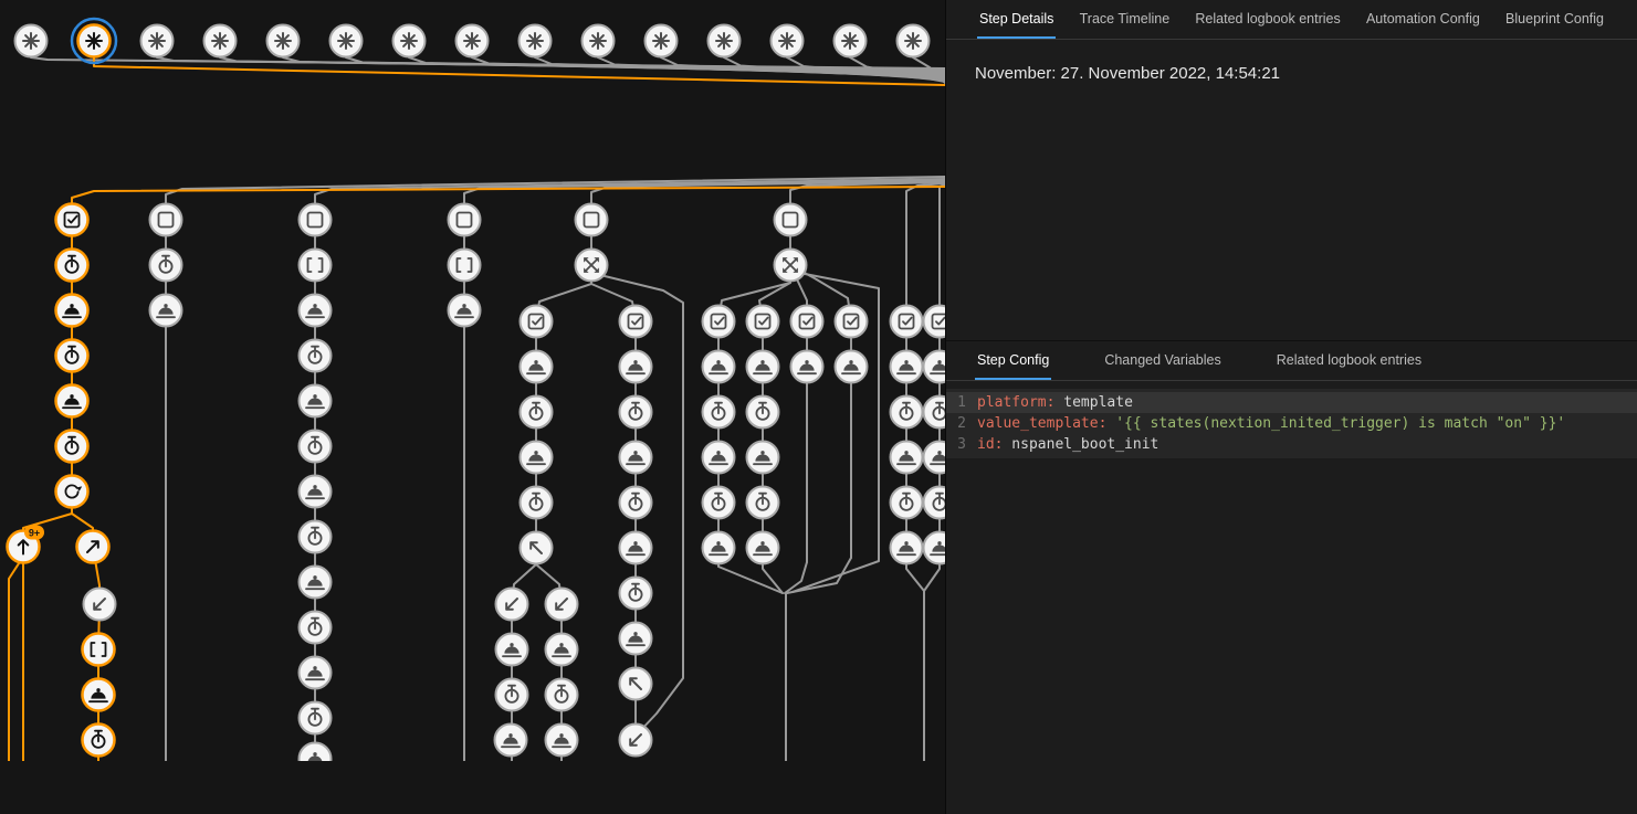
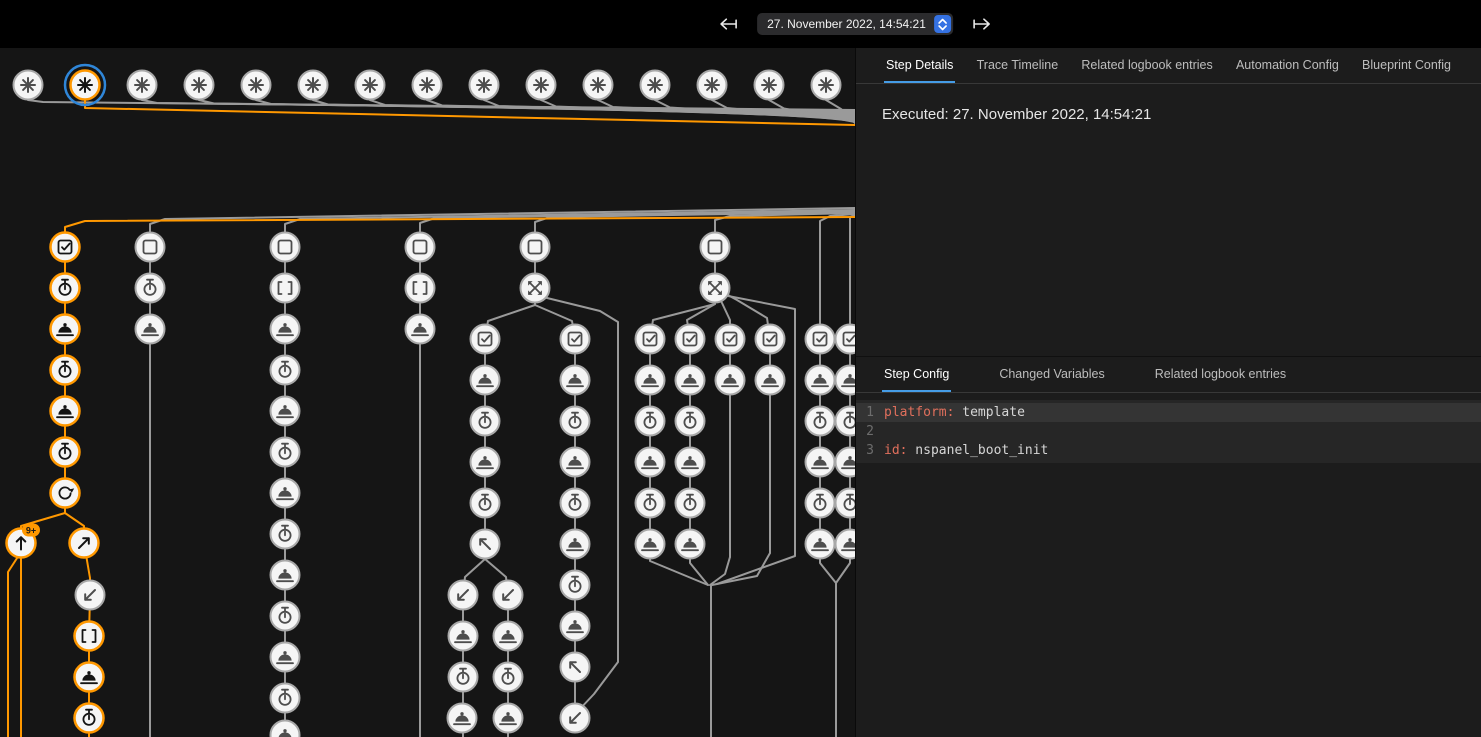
+ 27. November 2022, 14:54:21
  9+
  Step Details
  Trace Timeline
  Related logbook entries
  Automation Config
  Blueprint Config
- November: 27. November 2022, 14:54:21
+ Executed: 27. November 2022, 14:54:21
  Step Config
  Changed Variables
  Related logbook entries
  1
  platform: template
  2
- value_template: '{{ states(nextion_inited_trigger) is match "on" }}'
  3
  id: nspanel_boot_init
